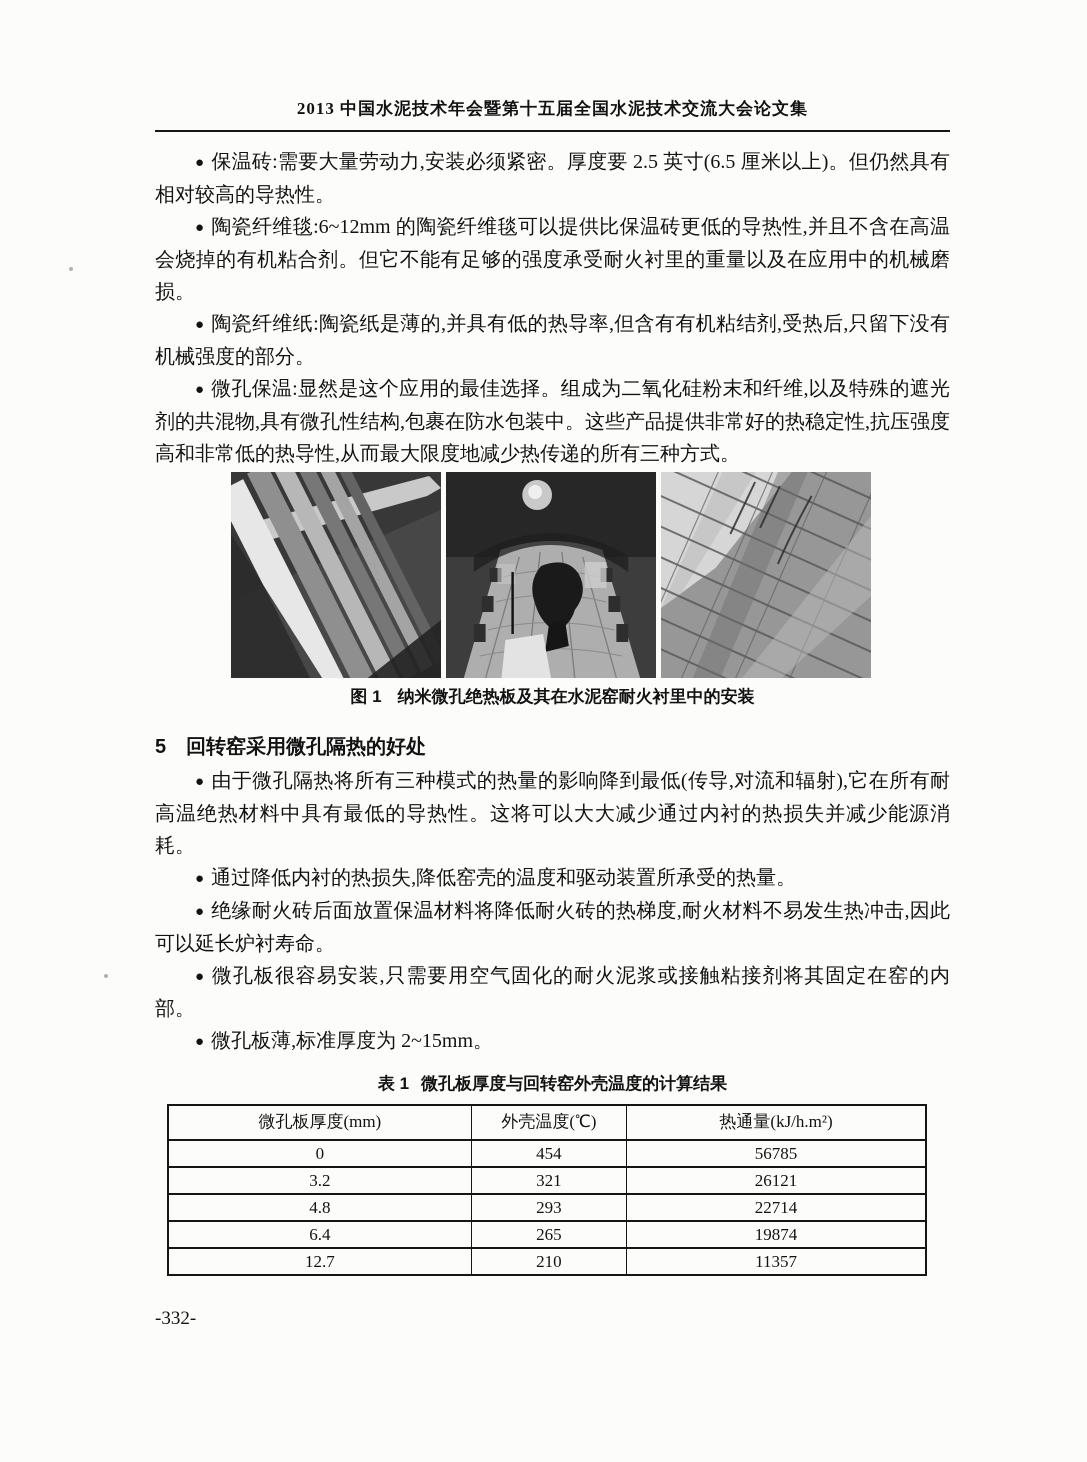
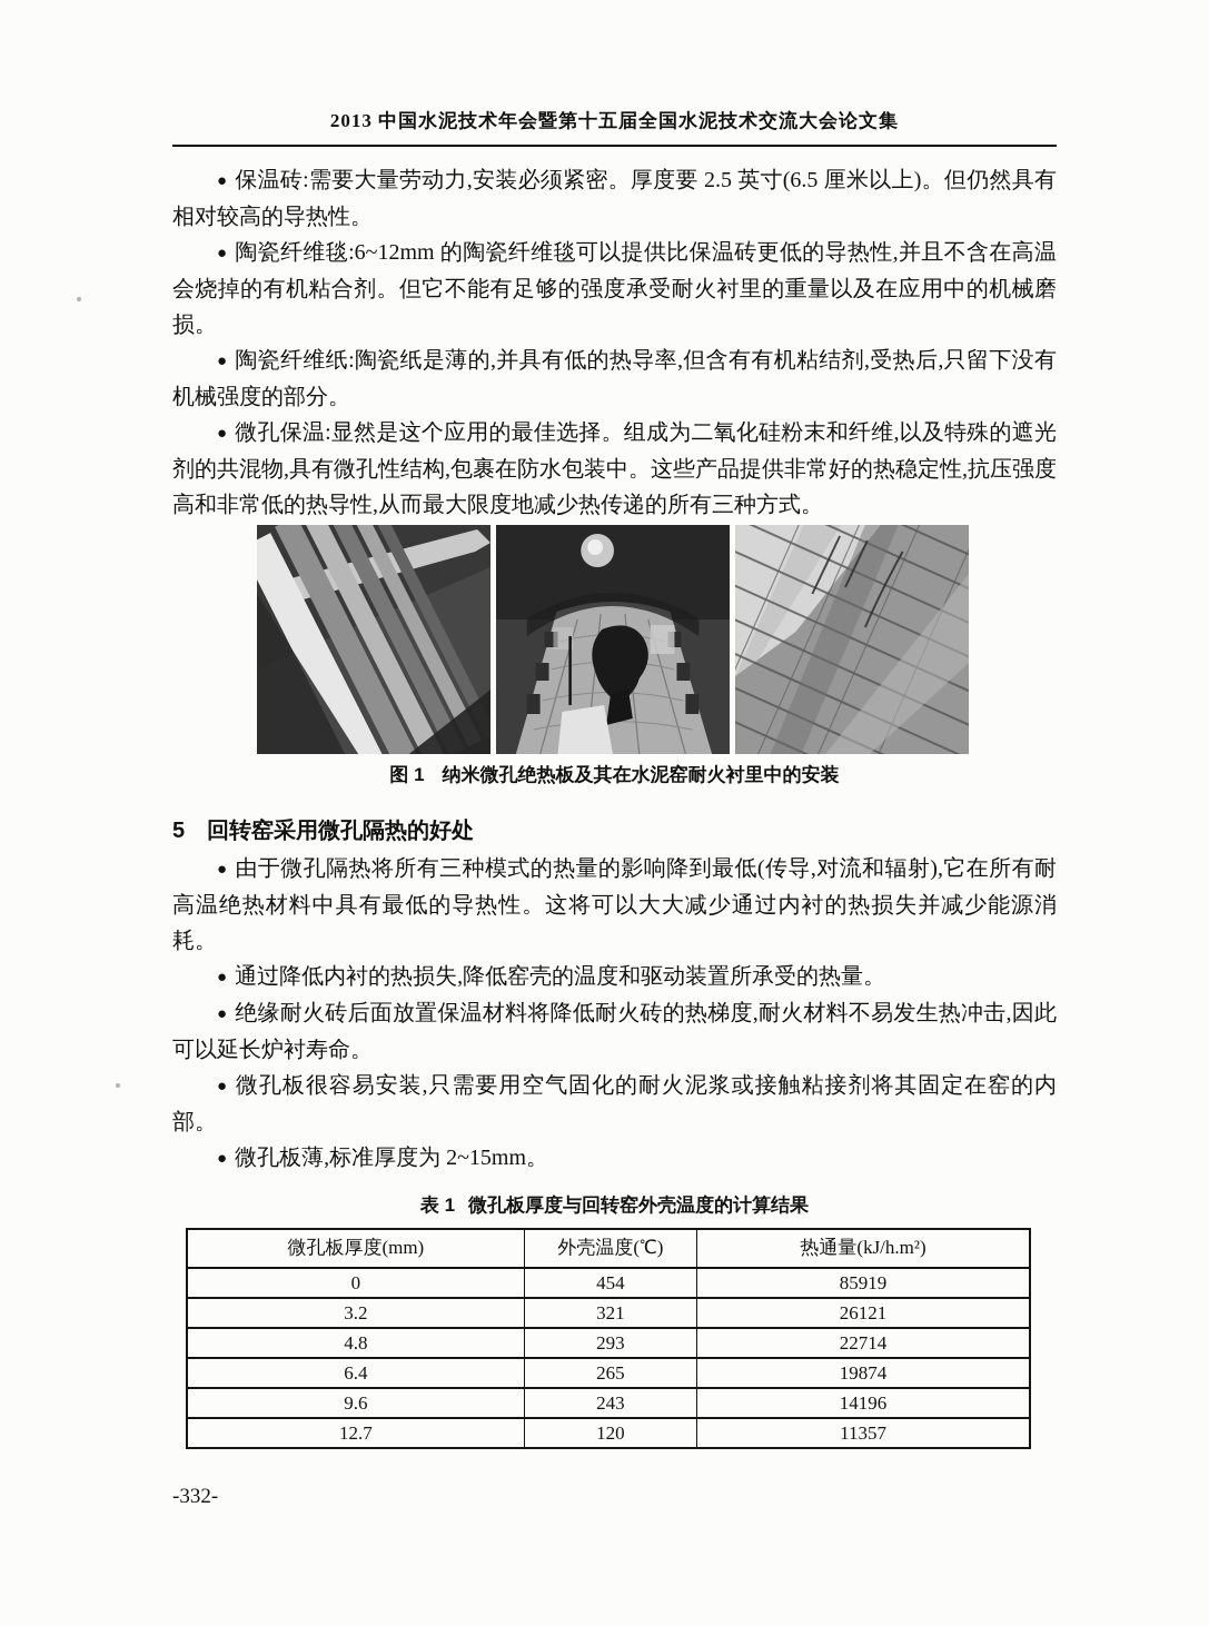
  2013 中国水泥技术年会暨第十五届全国水泥技术交流大会论文集
  ● 保温砖:需要大量劳动力,安装必须紧密。厚度要 2.5 英寸(6.5 厘米以上)。但仍然具有相对较高的导热性。
  ● 陶瓷纤维毯:6~12mm 的陶瓷纤维毯可以提供比保温砖更低的导热性,并且不含在高温会烧掉的有机粘合剂。但它不能有足够的强度承受耐火衬里的重量以及在应用中的机械磨损。
  ● 陶瓷纤维纸:陶瓷纸是薄的,并具有低的热导率,但含有有机粘结剂,受热后,只留下没有机械强度的部分。
  ● 微孔保温:显然是这个应用的最佳选择。组成为二氧化硅粉末和纤维,以及特殊的遮光剂的共混物,具有微孔性结构,包裹在防水包装中。这些产品提供非常好的热稳定性,抗压强度高和非常低的热导性,从而最大限度地减少热传递的所有三种方式。
  图 1 纳米微孔绝热板及其在水泥窑耐火衬里中的安装
  5 回转窑采用微孔隔热的好处
  ● 由于微孔隔热将所有三种模式的热量的影响降到最低(传导,对流和辐射),它在所有耐高温绝热材料中具有最低的导热性。这将可以大大减少通过内衬的热损失并减少能源消耗。
  ● 通过降低内衬的热损失,降低窑壳的温度和驱动装置所承受的热量。
  ● 绝缘耐火砖后面放置保温材料将降低耐火砖的热梯度,耐火材料不易发生热冲击,因此可以延长炉衬寿命。
  ● 微孔板很容易安装,只需要用空气固化的耐火泥浆或接触粘接剂将其固定在窑的内部。
  ● 微孔板薄,标准厚度为 2~15mm。
  表 1 微孔板厚度与回转窑外壳温度的计算结果
  微孔板厚度(mm)	外壳温度(℃)	热通量(kJ/h.m²)
- 0	454	56785
+ 0	454	85919
  3.2	321	26121
  4.8	293	22714
  6.4	265	19874
+ 9.6	243	14196
- 12.7	210	11357
+ 12.7	120	11357
  -332-
